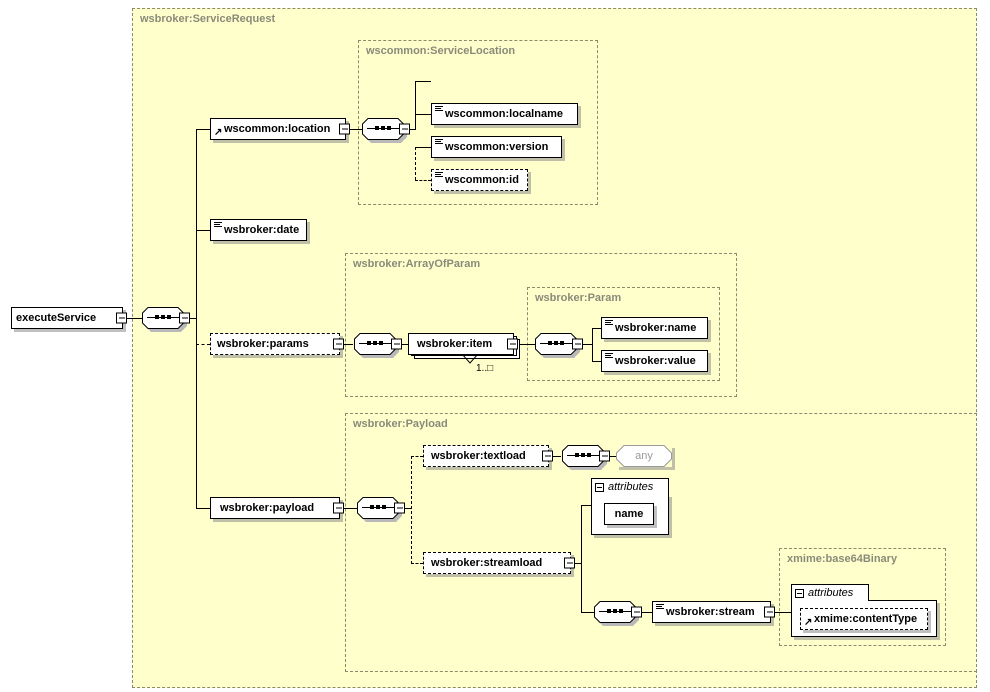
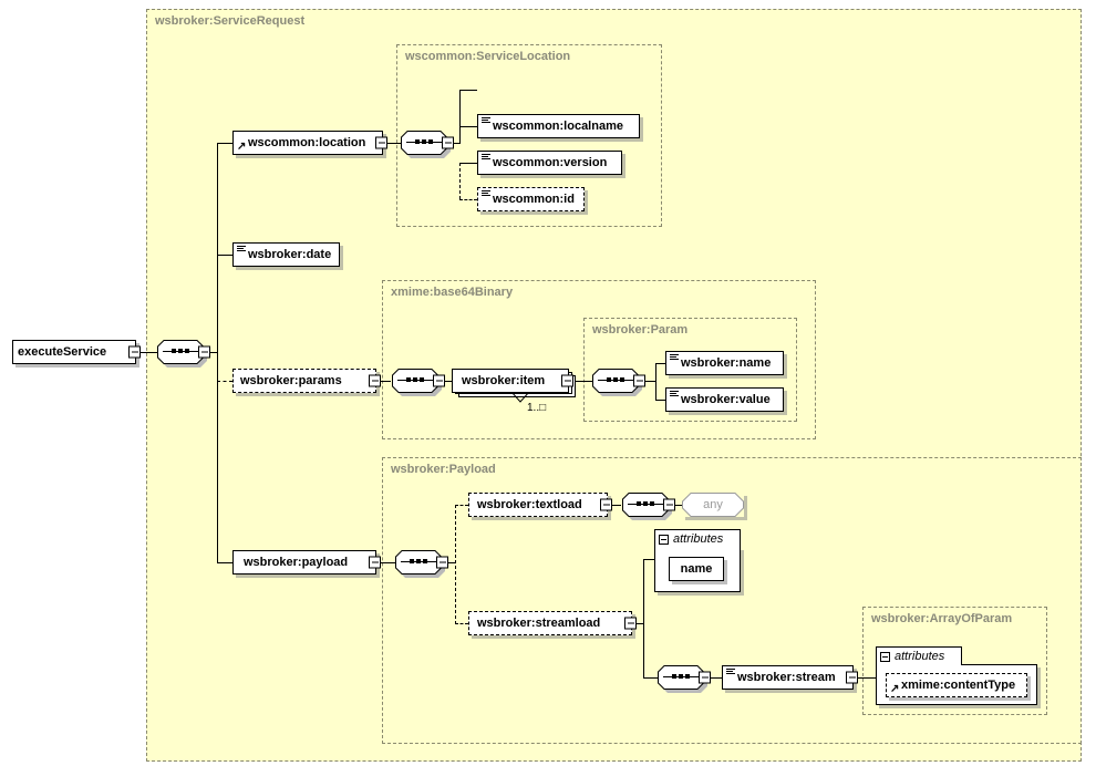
  wsbroker:ServiceRequest
  wscommon:ServiceLocation
- wsbroker:ArrayOfParam
+ xmime:base64Binary
  wsbroker:Param
  wsbroker:Payload
- xmime:base64Binary
+ wsbroker:ArrayOfParam
  executeService
  ↗
  wscommon:location
  wscommon:localname
  wscommon:version
  wscommon:id
  wsbroker:date
  wsbroker:params
  wsbroker:item
  1..□
  wsbroker:name
  wsbroker:value
  wsbroker:payload
  wsbroker:textload
  any
  attributes
  name
  wsbroker:streamload
  wsbroker:stream
  attributes
  ↗
  xmime:contentType
